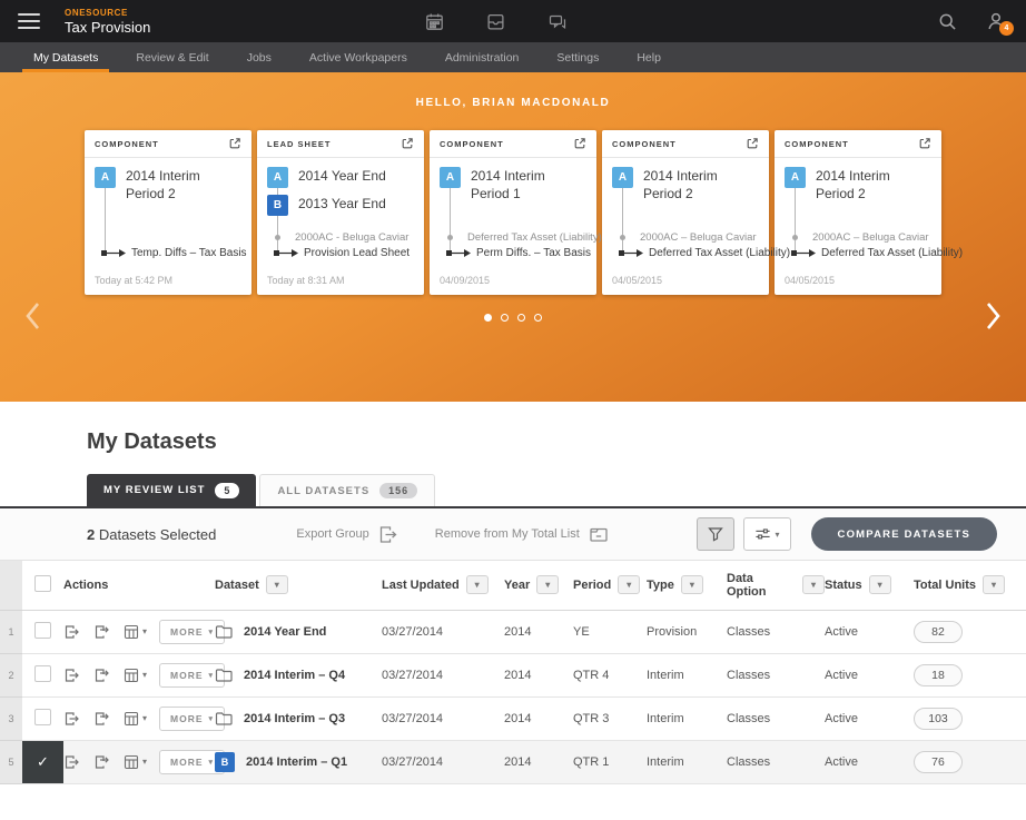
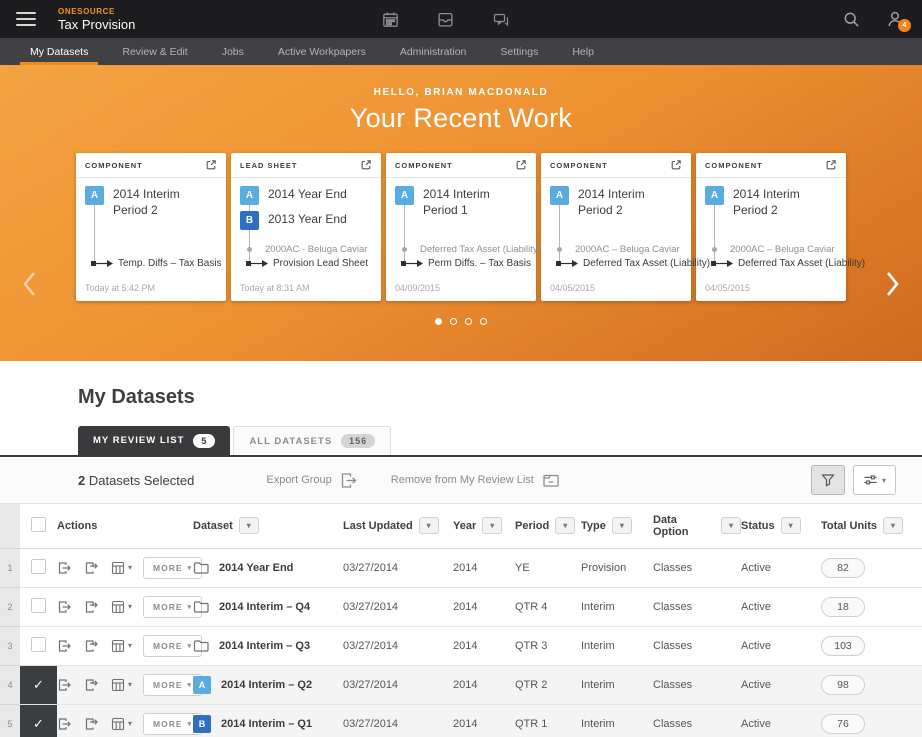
  ONESOURCE
  Tax Provision
  My Datasets
  Review & Edit
  Jobs
  Active Workpapers
  Administration
  Settings
  Help
  HELLO, BRIAN MACDONALD
+ Your Recent Work
  COMPONENT
  A
  2014 Interim Period 2
  Temp. Diffs – Tax Basis
  Today at 5:42 PM
  LEAD SHEET
  A
  2014 Year End
  B
  2013 Year End
  2000AC - Beluga Caviar
  Provision Lead Sheet
  Today at 8:31 AM
  COMPONENT
  A
  2014 Interim Period 1
  Deferred Tax Asset (Liability)
  Perm Diffs. – Tax Basis
  04/09/2015
  COMPONENT
  A
  2014 Interim Period 2
  2000AC – Beluga Caviar
  Deferred Tax Asset (Liability)
  04/05/2015
  COMPONENT
  A
  2014 Interim Period 2
  2000AC – Beluga Caviar
  Deferred Tax Asset (Liability)
  04/05/2015
  My Datasets
  MY REVIEW LIST
  5
  ALL DATASETS
  156
  2 Datasets Selected
  Export Group
- Remove from My Total List
+ Remove from My Review List
- COMPARE DATASETS
  		Actions	Dataset	Last Updated	Year	Period	Type	Data Option	Status	Total Units
  1		MORE	2014 Year End	03/27/2014	2014	YE	Provision	Classes	Active	82
  2		MORE	2014 Interim – Q4	03/27/2014	2014	QTR 4	Interim	Classes	Active	18
  3		MORE	2014 Interim – Q3	03/27/2014	2014	QTR 3	Interim	Classes	Active	103
+ 4		MORE	A 2014 Interim – Q2	03/27/2014	2014	QTR 2	Interim	Classes	Active	98
  5		MORE	B 2014 Interim – Q1	03/27/2014	2014	QTR 1	Interim	Classes	Active	76
